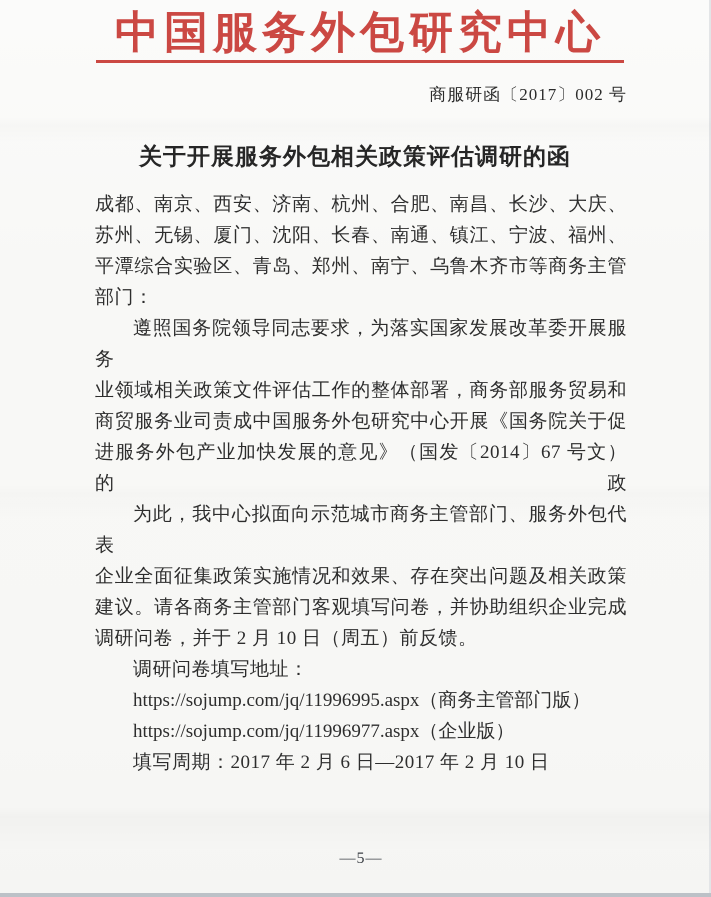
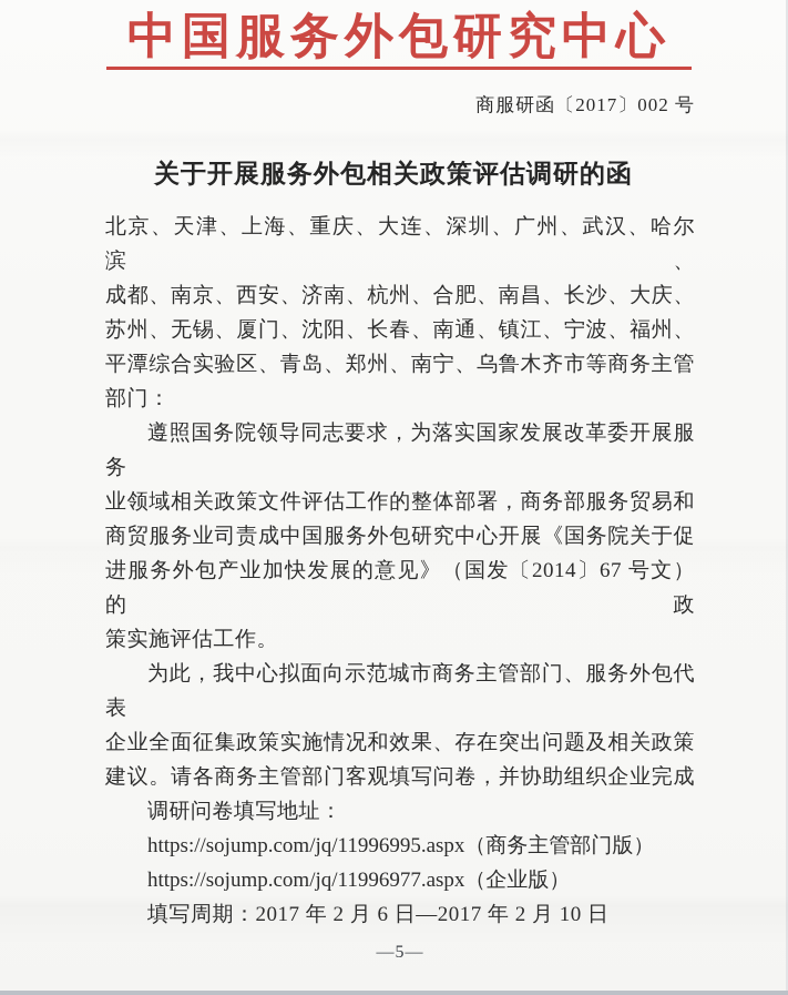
  中国服务外包研究中心
  商服研函〔2017〕002 号
  关于开展服务外包相关政策评估调研的函
+ 北京、天津、上海、重庆、大连、深圳、广州、武汉、哈尔滨、
  成都、南京、西安、济南、杭州、合肥、南昌、长沙、大庆、
  苏州、无锡、厦门、沈阳、长春、南通、镇江、宁波、福州、
  平潭综合实验区、青岛、郑州、南宁、乌鲁木齐市等商务主管
  部门：
  遵照国务院领导同志要求，为落实国家发展改革委开展服务
  业领域相关政策文件评估工作的整体部署，商务部服务贸易和
  商贸服务业司责成中国服务外包研究中心开展《国务院关于促
  进服务外包产业加快发展的意见》（国发〔2014〕67 号文）的政
+ 策实施评估工作。
  为此，我中心拟面向示范城市商务主管部门、服务外包代表
  企业全面征集政策实施情况和效果、存在突出问题及相关政策
  建议。请各商务主管部门客观填写问卷，并协助组织企业完成
- 调研问卷，并于 2 月 10 日（周五）前反馈。
  调研问卷填写地址：
  https://sojump.com/jq/11996995.aspx（商务主管部门版）
  https://sojump.com/jq/11996977.aspx（企业版）
  填写周期：2017 年 2 月 6 日—2017 年 2 月 10 日
  —5—
